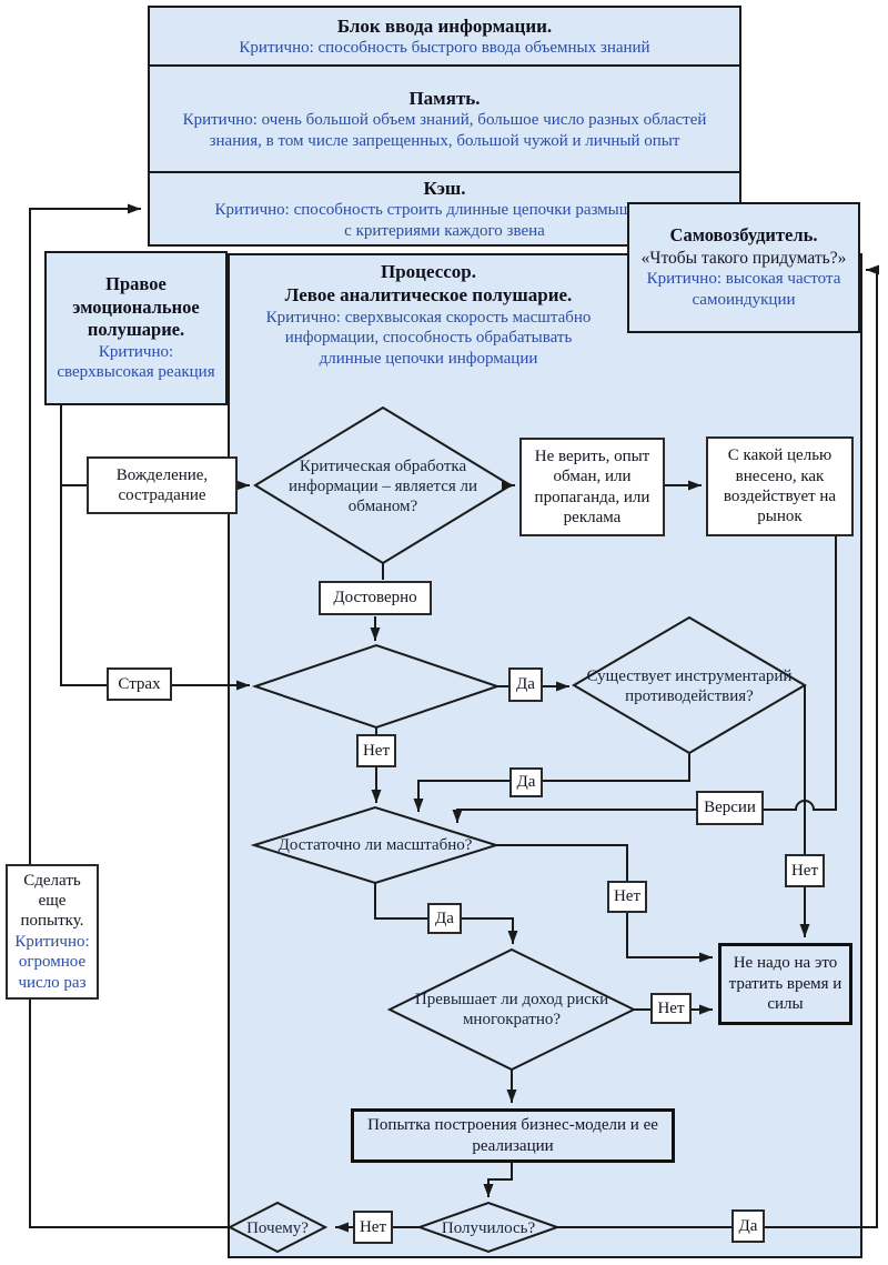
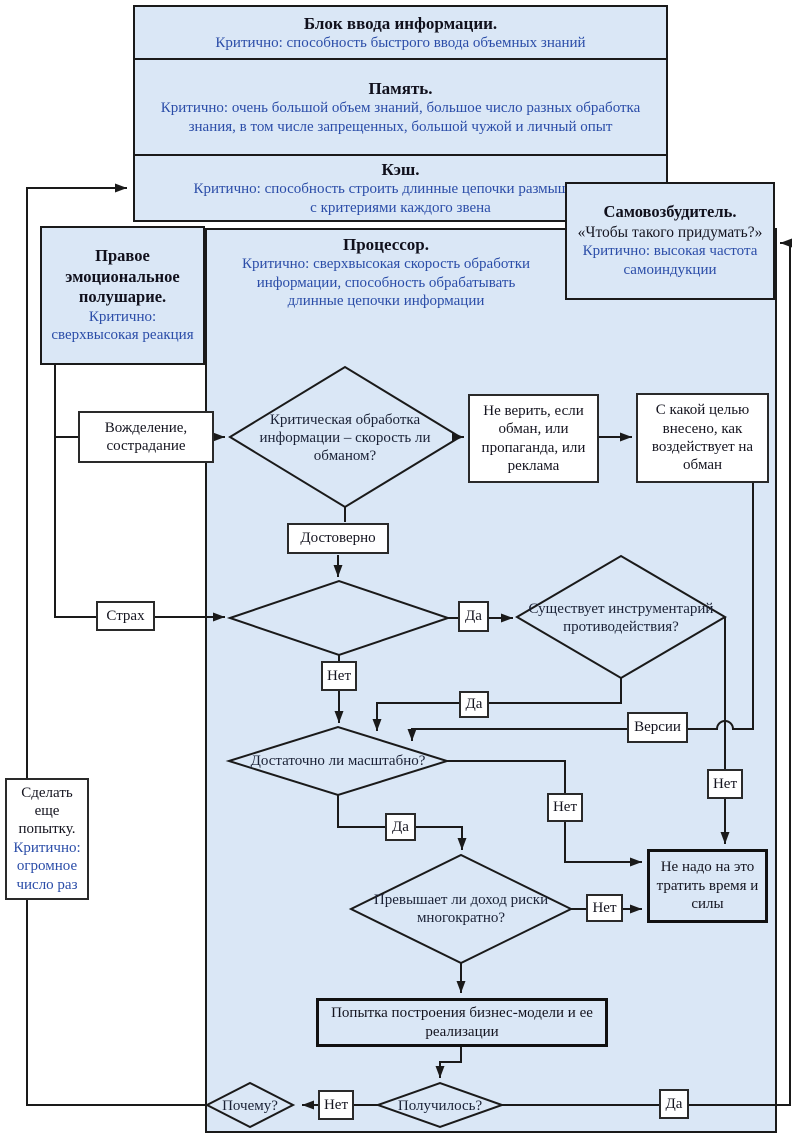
  Блок ввода информации.
  Критично: способность быстрого ввода объемных знаний
  Память.
- Критично: очень большой объем знаний, большое число разных областей знания, в том числе запрещенных, большой чужой и личный опыт
+ Критично: очень большой объем знаний, большое число разных обработка знания, в том числе запрещенных, большой чужой и личный опыт
  Кэш.
  Критично: способность строить длинные цепочки размыш с критериями каждого звена
  Самовозбудитель.
  «Чтобы такого придумать?»
  Критично: высокая частота самоиндукции
  Правое эмоциональное полушарие.
  Критично: сверхвысокая реакция
  Процессор.
- Левое аналитическое полушарие.
- Критично: сверхвысокая скорость масштабно информации, способность обрабатывать длинные цепочки информации
+ Критично: сверхвысокая скорость обработки информации, способность обрабатывать длинные цепочки информации
  Вожделение, сострадание
  Страх
  Достоверно
- Не верить, опыт обман, или пропаганда, или реклама
+ Не верить, если обман, или пропаганда, или реклама
- С какой целью внесено, как воздействует на рынок
+ С какой целью внесено, как воздействует на обман
  Да
  Нет
  Да
  Версии
  Нет
  Нет
  Да
  Нет
  Не надо на это тратить время и силы
  Попытка построения бизнес-модели и ее реализации
  Нет
  Да
  Сделать еще попытку.
  Критично: огромное число раз
- Критическая обработка информации – является ли обманом?
+ Критическая обработка информации – скорость ли обманом?
  Существует инструментарий противодействия?
  Достаточно ли масштабно?
  Превышает ли доход риски многократно?
  Получилось?
  Почему?
